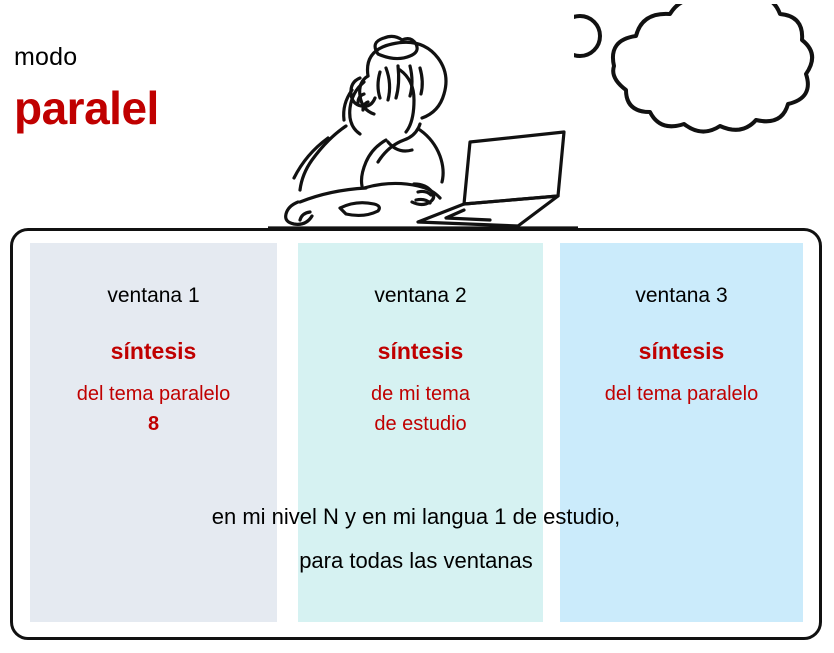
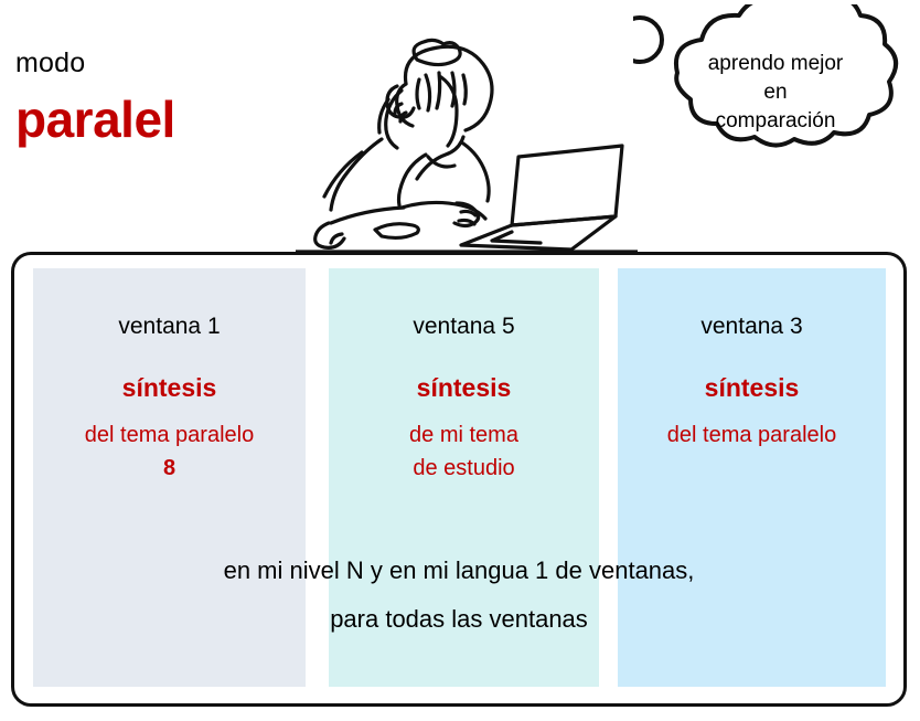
  modo
  paralel
+ aprendo mejor
+ en
+ comparación
  ventana 1
  síntesis
  del tema paralelo
  8
- ventana 2
+ ventana 5
  síntesis
  de mi tema
  de estudio
  ventana 3
  síntesis
  del tema paralelo
- en mi nivel N y en mi langua 1 de estudio,
+ en mi nivel N y en mi langua 1 de ventanas,
  para todas las ventanas
